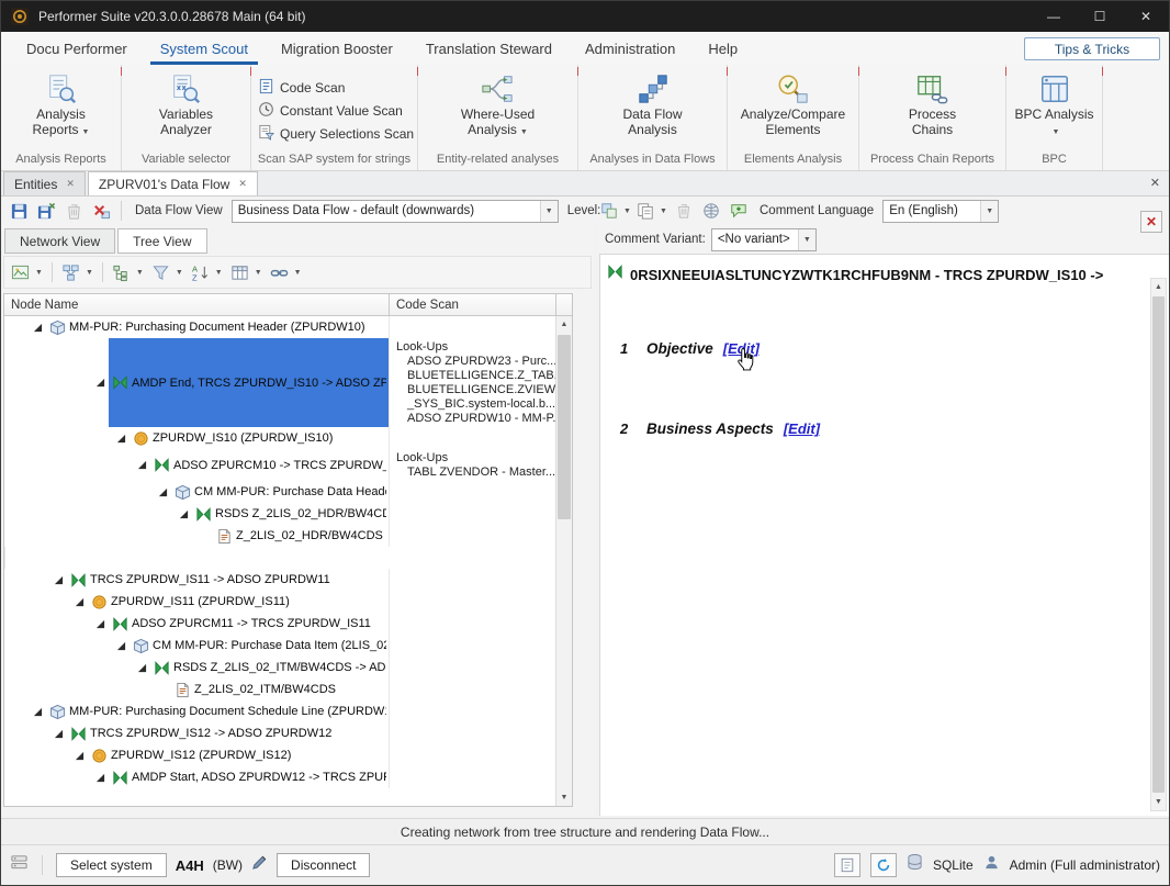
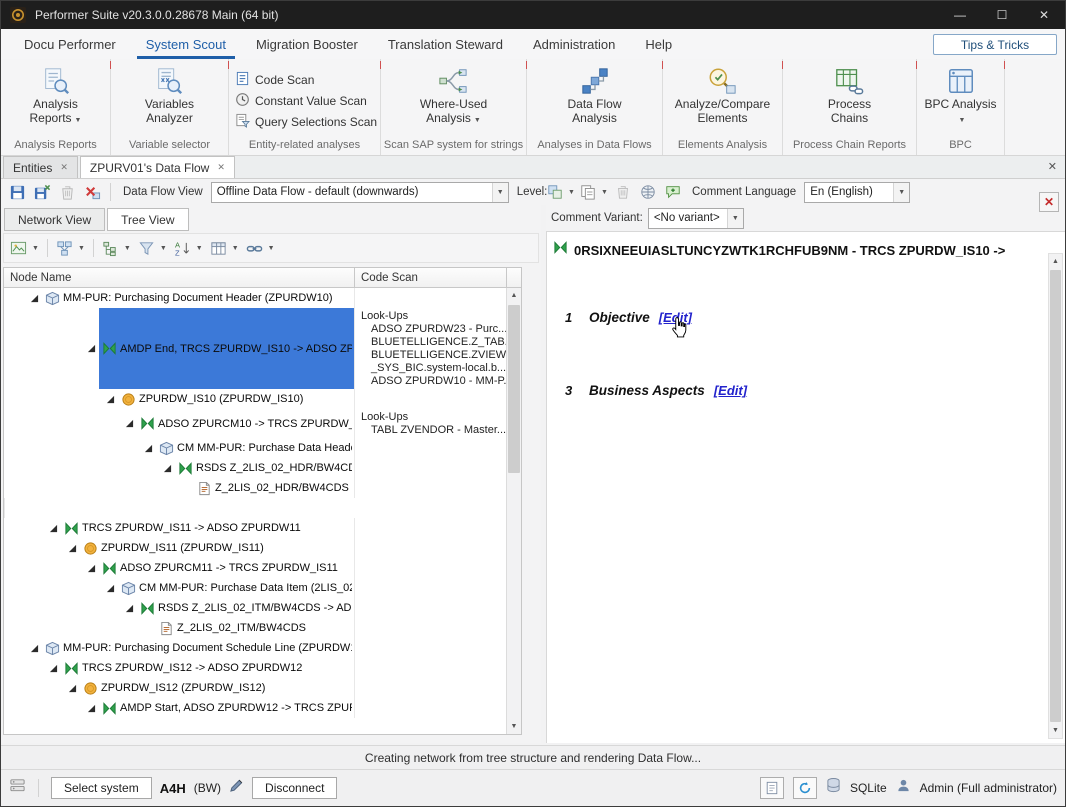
  Performer Suite v20.3.0.0.28678 Main (64 bit)
  —
  ☐
  ✕
  Docu Performer
  System Scout
  Migration Booster
  Translation Steward
  Administration
  Help
  Tips & Tricks
  Analysis
  Reports
  Analysis Reports
  Variables
  Analyzer
  Variable selector
  Code Scan
  Constant Value Scan
  Query Selections Scan
- Scan SAP system for strings
+ Entity-related analyses
  Where-Used
  Analysis
- Entity-related analyses
+ Scan SAP system for strings
  Data Flow
  Analysis
  Analyses in Data Flows
  Analyze/Compare
  Elements
  Elements Analysis
  Process
  Chains
  Process Chain Reports
  BPC Analysis
  BPC
  Entities
  ✕
  ZPURV01's Data Flow
  ✕
  ✕
  Data Flow View
- Business Data Flow - default (downwards)
+ Offline Data Flow - default (downwards)
  Level:
  Comment Language
  En (English)
  Network View
  Tree View
  Comment Variant:
  <No variant>
  ✕
  A
  Z
  Node Name
  Code Scan
  MM-PUR: Purchasing Document Header (ZPURDW10)
  AMDP End, TRCS ZPURDW_IS10 -> ADSO ZP
  Look-Ups
  ADSO ZPURDW23 - Purc..
  BLUETELLIGENCE.Z_TAB
  BLUETELLIGENCE.ZVIEW
  _SYS_BIC.system-local.b...
  ADSO ZPURDW10 - MM-P.
  ZPURDW_IS10 (ZPURDW_IS10)
  ADSO ZPURCM10 -> TRCS ZPURDW_
  Look-Ups
  TABL ZVENDOR - Master...
  RSDS Z_2LIS_02_HDR/BW4C
  Z_2LIS_02_HDR/BW4CDS
  TRCS ZPURDW_IS11 -> ADSO ZPURDW11
  ZPURDW_IS11 (ZPURDW_IS11)
  ADSO ZPURCM11 -> TRCS ZPURDW_IS11
  CM MM-PUR: Purchase Data Item (2LIS_0
  RSDS Z_2LIS_02_ITM/BW4CDS -> AD
  Z_2LIS_02_ITM/BW4CDS
  MM-PUR: Purchasing Document Schedule Line (ZPURDW
  TRCS ZPURDW_IS12 -> ADSO ZPURDW12
  ZPURDW_IS12 (ZPURDW_IS12)
  AMDP Start, ADSO ZPURDW12 -> TRCS ZPU
  0RSIXNEEUIASLTUNCYZWTK1RCHFUB9NM - TRCS ZPURDW_IS10 ->
  1
  Objective
  [Edit]
- 2
+ 3
  Business Aspects
  [Edit]
  Creating network from tree structure and rendering Data Flow...
  Select system
  A4H
  (BW)
  Disconnect
  SQLite
  Admin (Full administrator)
